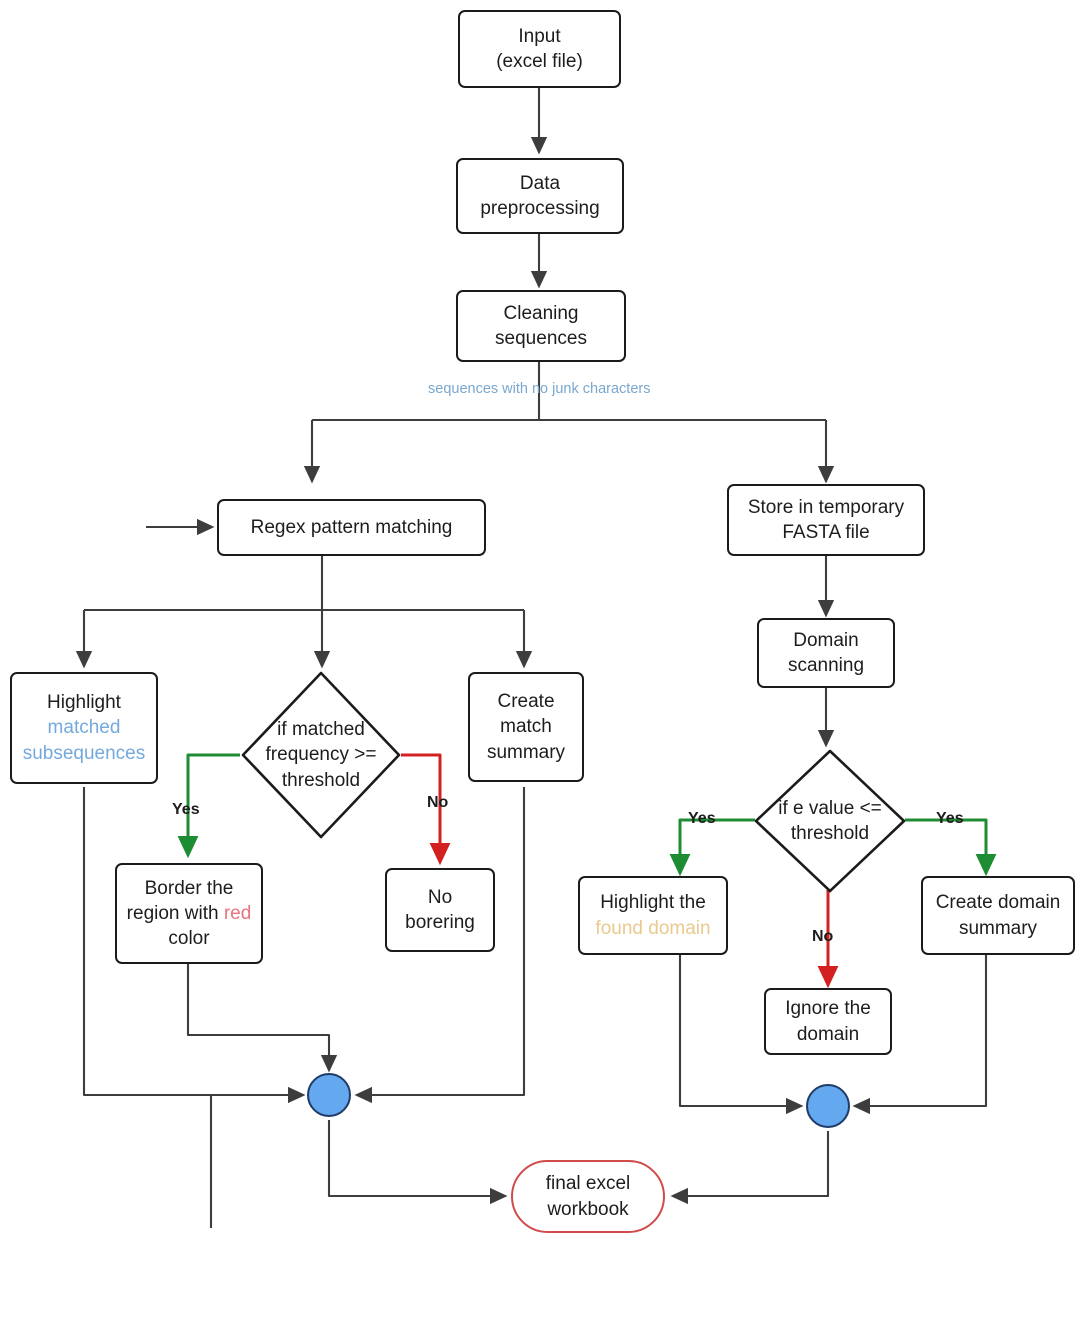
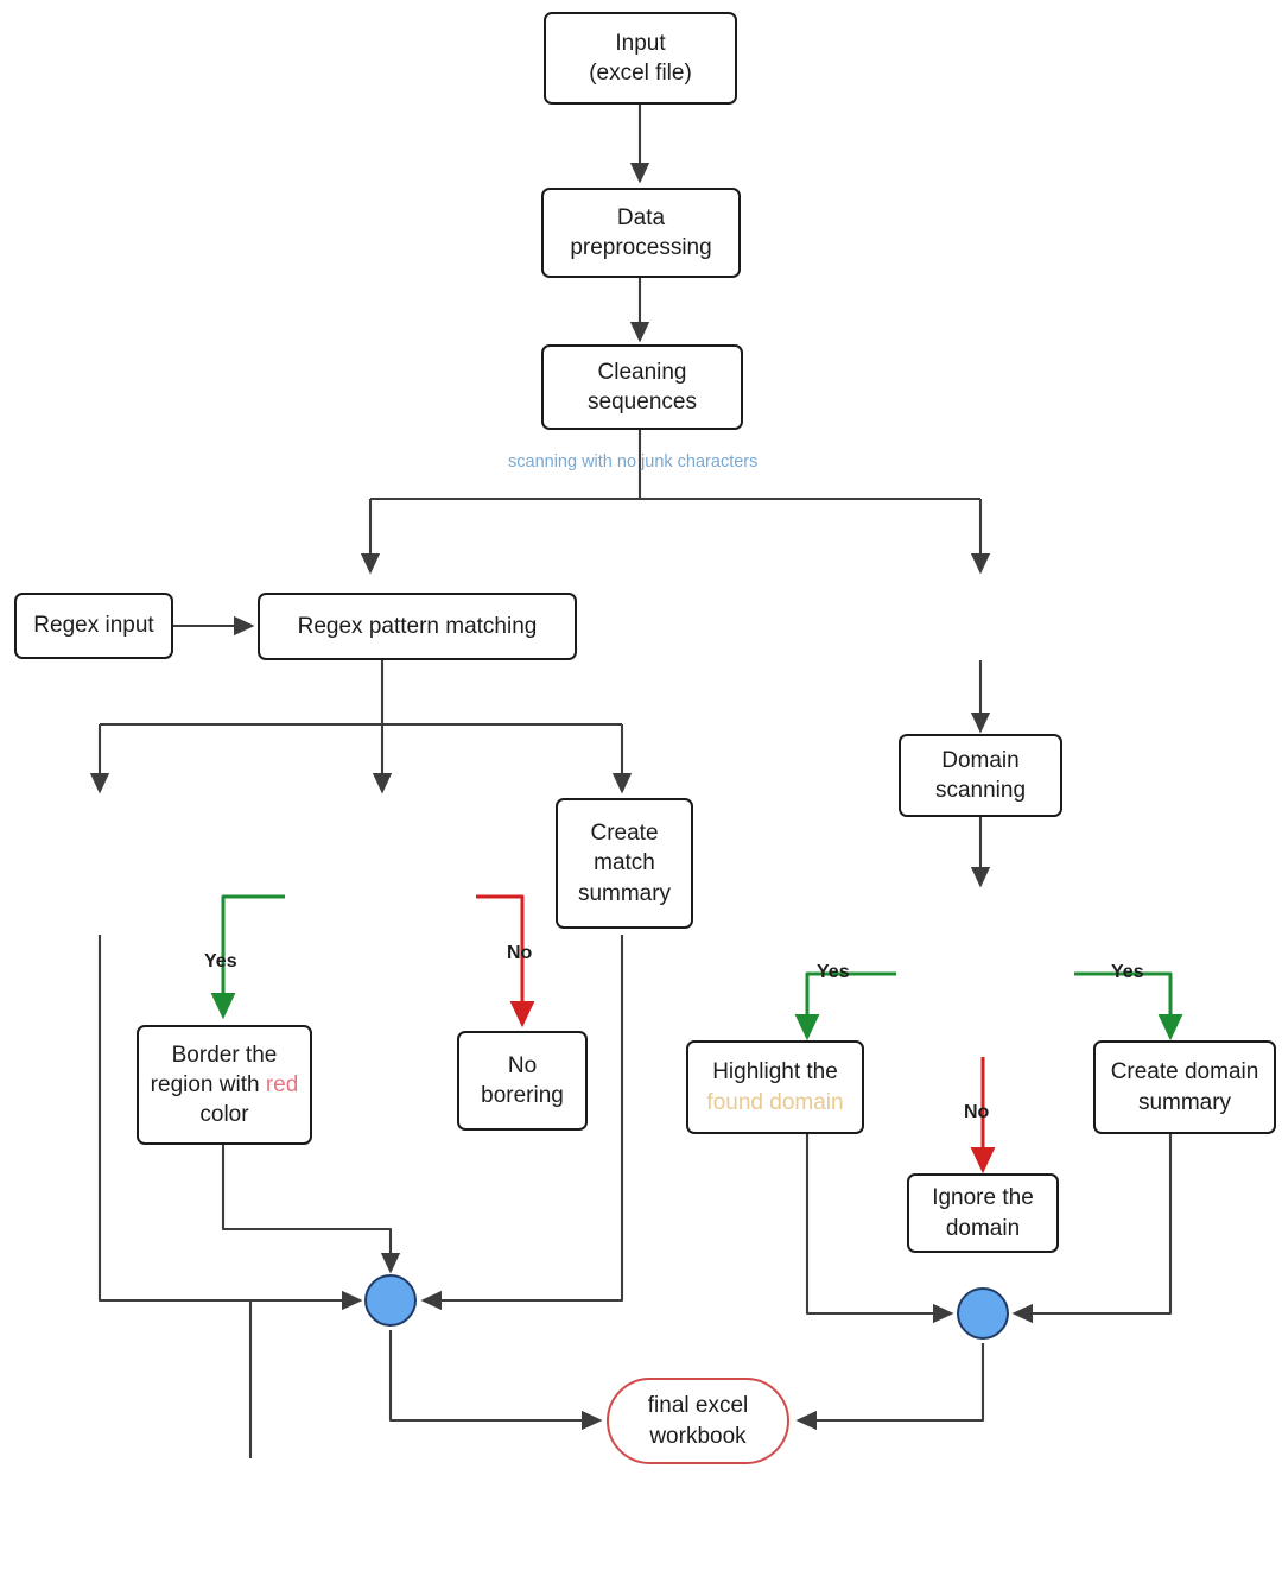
  Input
  (excel file)
  Data
  preprocessing
  Cleaning
  sequences
- sequences with no junk characters
+ scanning with no junk characters
+ Regex input
  Regex pattern matching
- Store in temporary
- FASTA file
  Domain
  scanning
- Highlight
- matched
- subsequences
  Create
  match
  summary
- if matched frequency >= threshold
- if e value <= threshold
  Yes
  No
  Yes
  Yes
  No
  Border the
  region with red
  color
  No
  borering
  Highlight the
  found domain
  Create domain
  summary
  Ignore the
  domain
  final excel
  workbook
